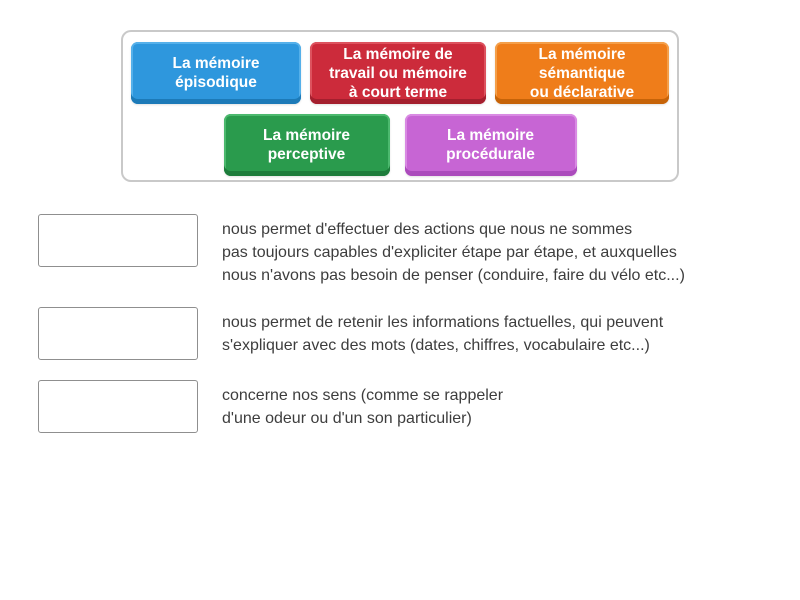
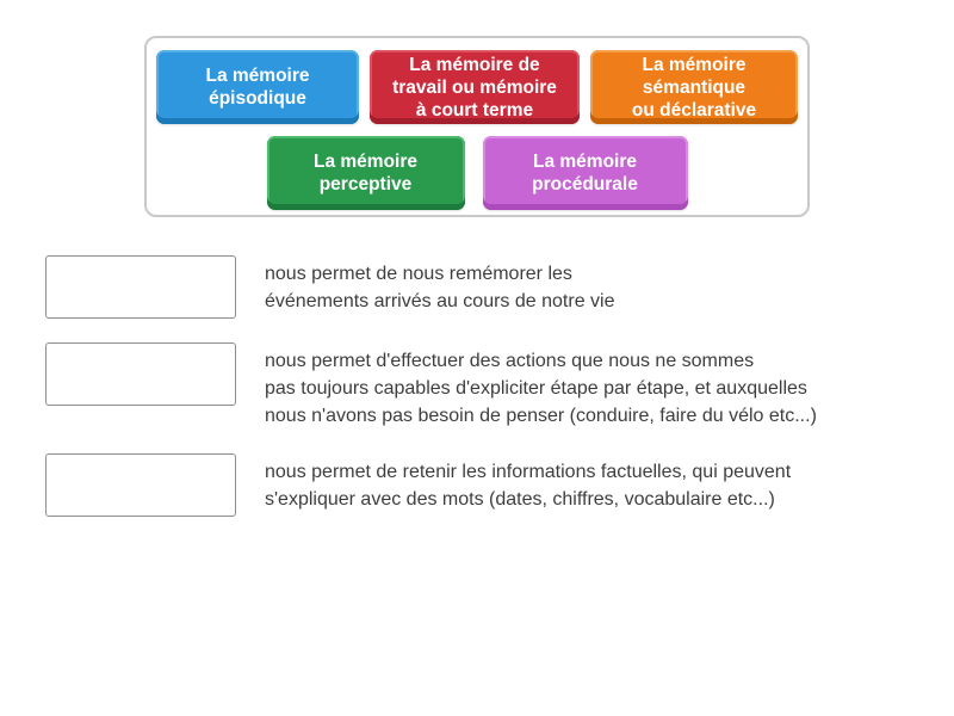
  La mémoire
  épisodique
  La mémoire de
  travail ou mémoire
  à court terme
  La mémoire
  sémantique
  ou déclarative
  La mémoire
  perceptive
  La mémoire
  procédurale
+ nous permet de nous remémorer les
+ événements arrivés au cours de notre vie
  nous permet d'effectuer des actions que nous ne sommes
  pas toujours capables d'expliciter étape par étape, et auxquelles
  nous n'avons pas besoin de penser (conduire, faire du vélo etc...)
  nous permet de retenir les informations factuelles, qui peuvent
  s'expliquer avec des mots (dates, chiffres, vocabulaire etc...)
- concerne nos sens (comme se rappeler
- d'une odeur ou d'un son particulier)
